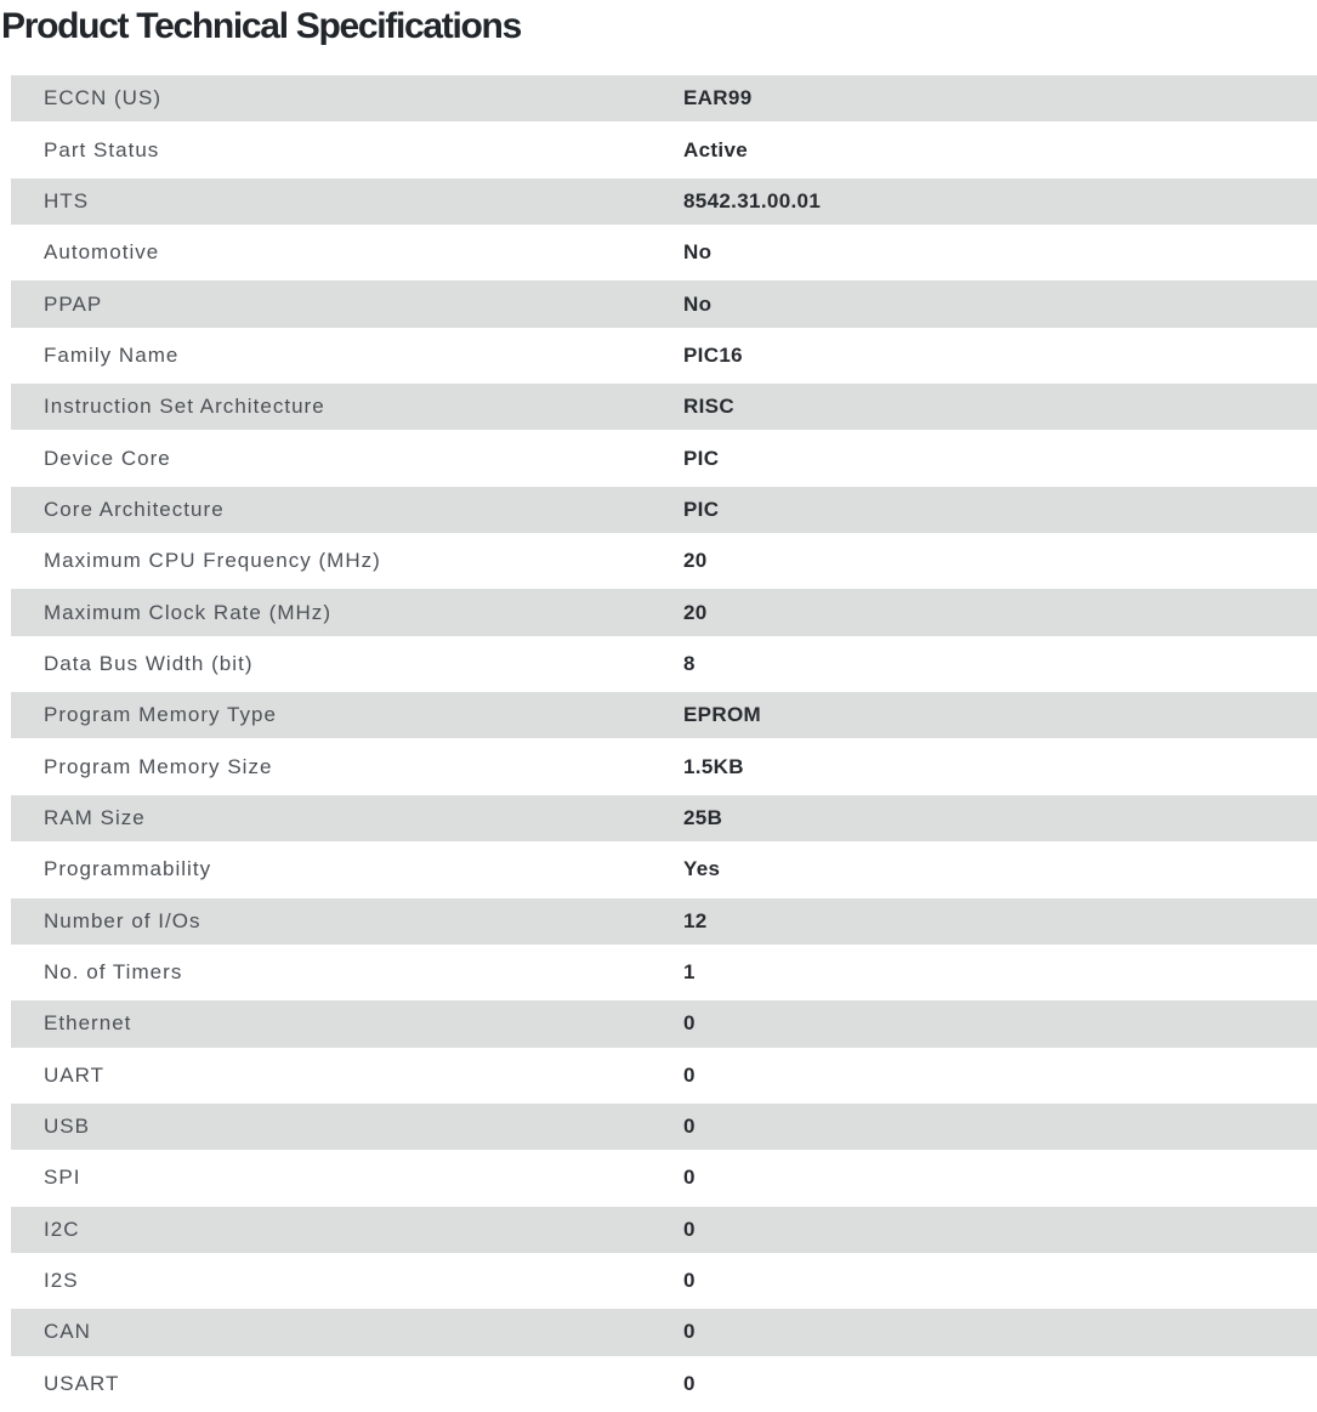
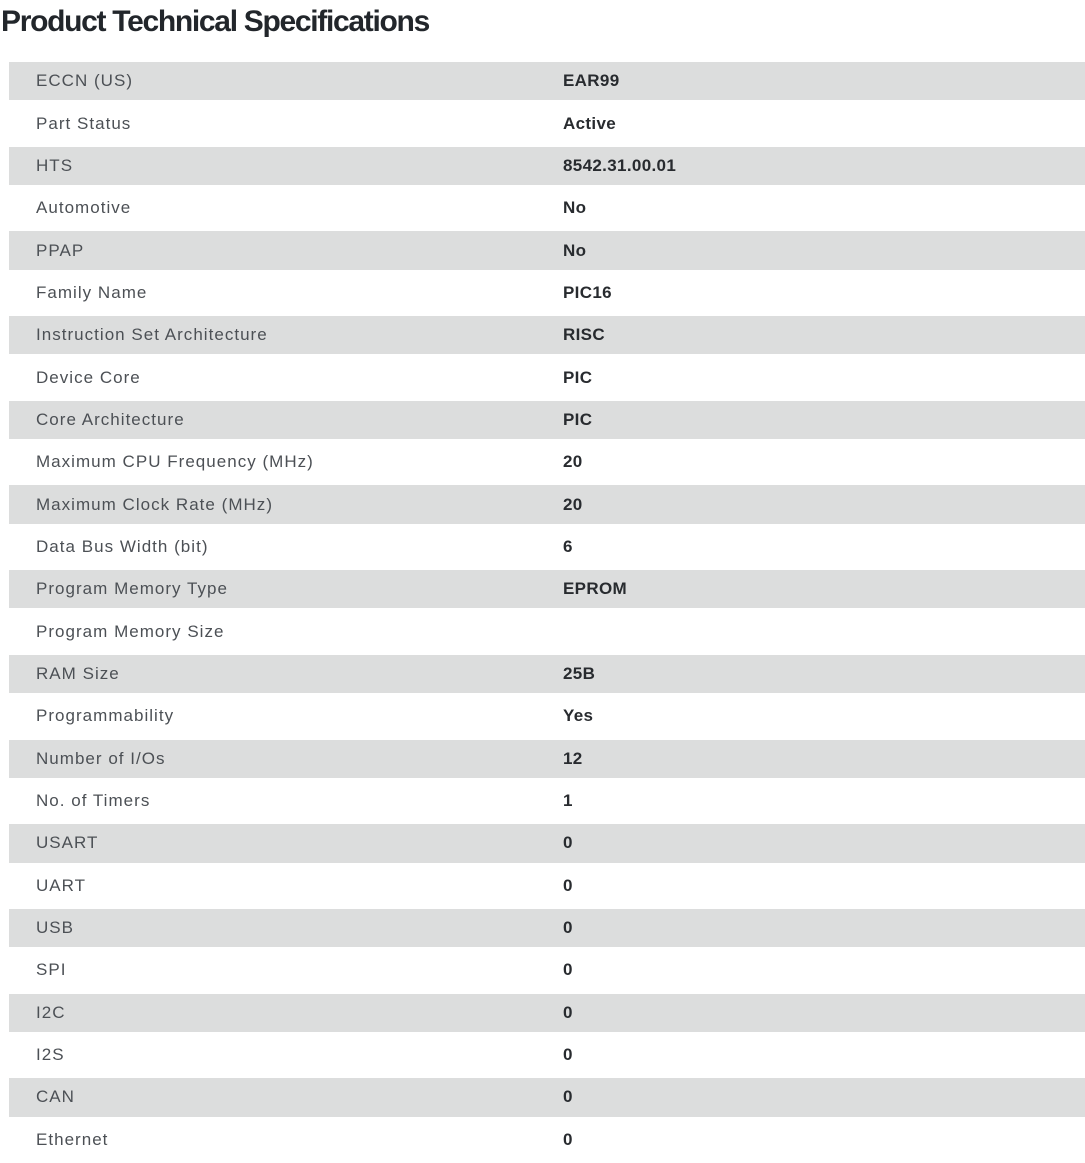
  Product Technical Specifications
  ECCN (US)
  EAR99
  Part Status
  Active
  HTS
  8542.31.00.01
  Automotive
  No
  PPAP
  No
  Family Name
  PIC16
  Instruction Set Architecture
  RISC
  Device Core
  PIC
  Core Architecture
  PIC
  Maximum CPU Frequency (MHz)
  20
  Maximum Clock Rate (MHz)
  20
  Data Bus Width (bit)
- 8
+ 6
  Program Memory Type
  EPROM
  Program Memory Size
- 1.5KB
  RAM Size
  25B
  Programmability
  Yes
  Number of I/Os
  12
  No. of Timers
  1
- Ethernet
+ USART
  0
  UART
  0
  USB
  0
  SPI
  0
  I2C
  0
  I2S
  0
  CAN
  0
- USART
+ Ethernet
  0
